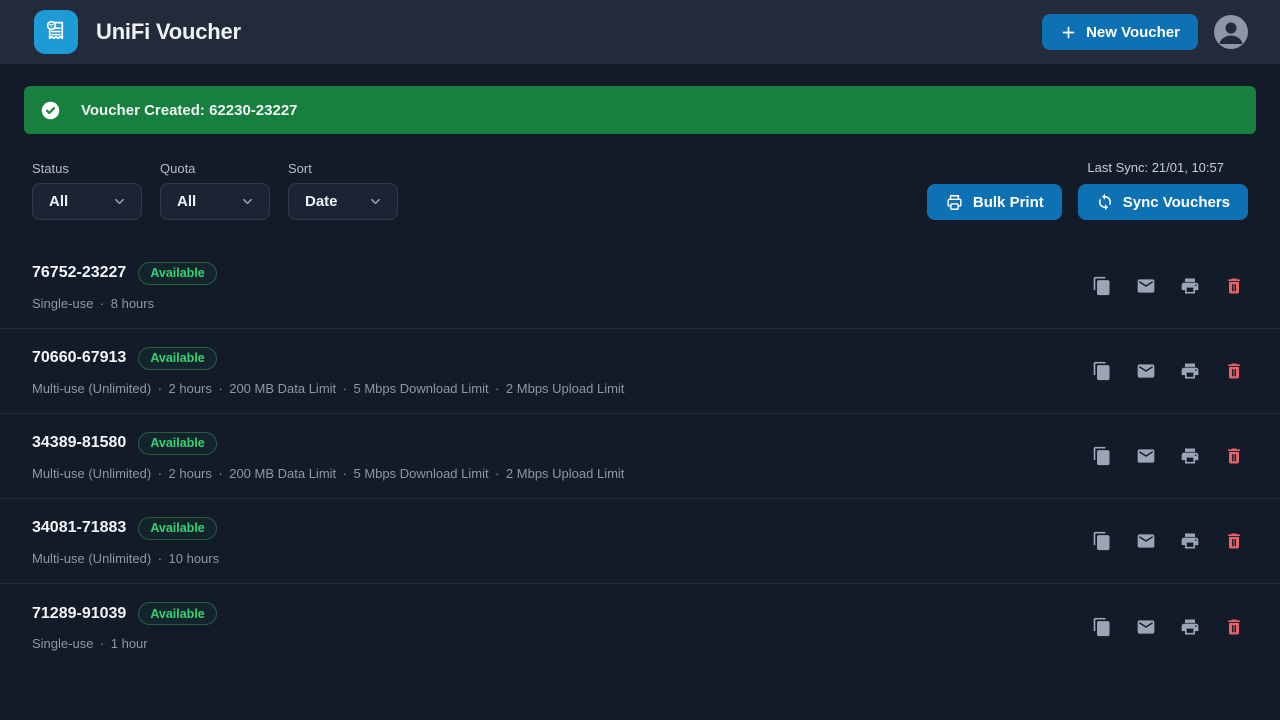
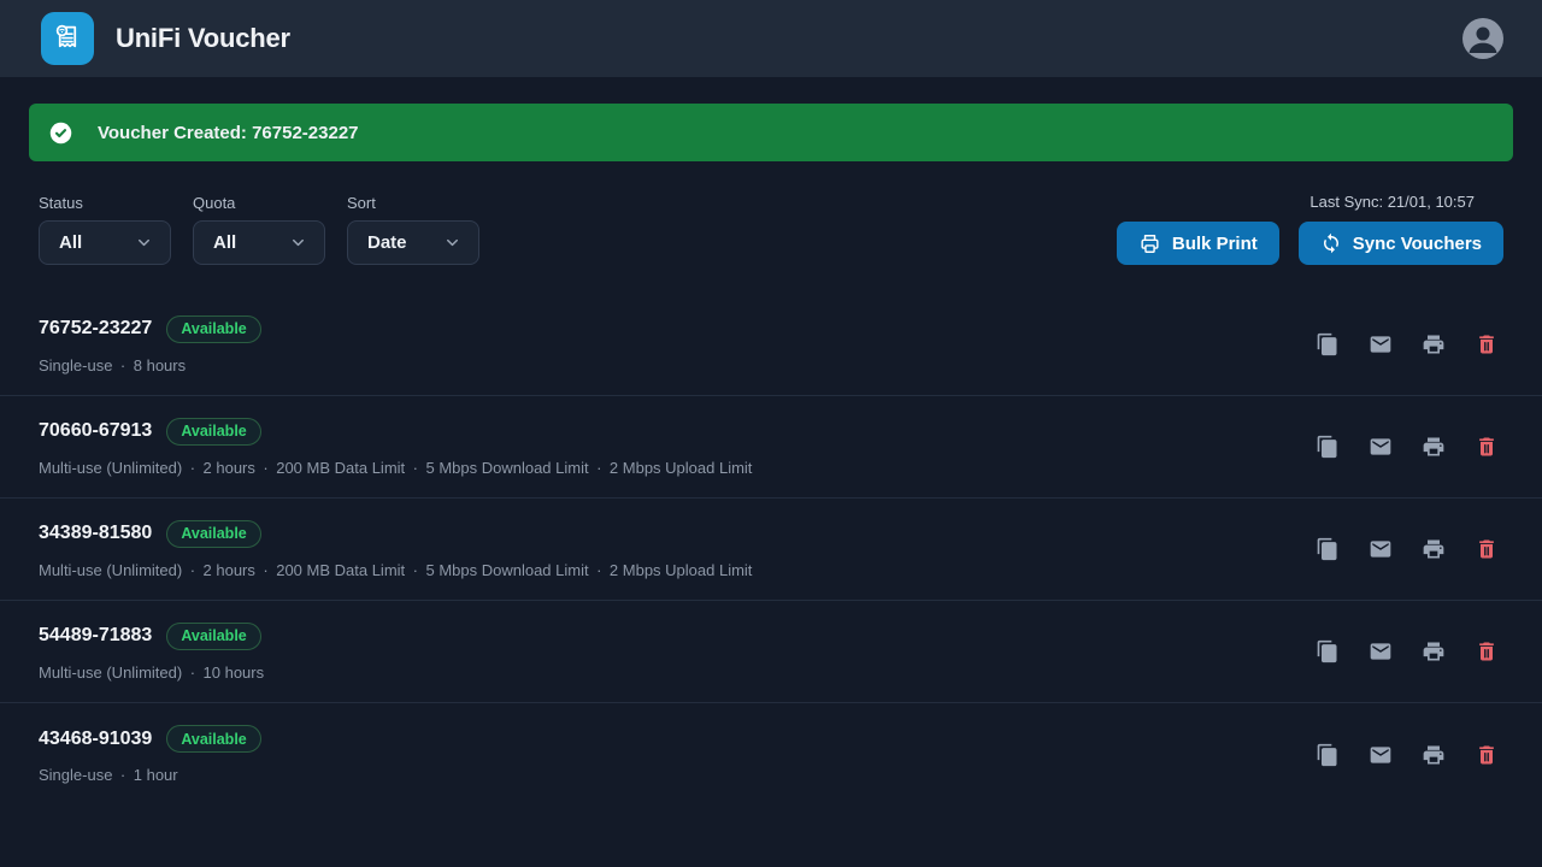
  UniFi Voucher
- New Voucher
- Voucher Created: 62230-23227
+ Voucher Created: 76752-23227
  Status
  All
  Quota
  All
  Sort
  Date
  Last Sync: 21/01, 10:57
  Bulk Print
  Sync Vouchers
  76752-23227
  Available
  Single-use · 8 hours
  70660-67913
  Available
  Multi-use (Unlimited) · 2 hours · 200 MB Data Limit · 5 Mbps Download Limit · 2 Mbps Upload Limit
  34389-81580
  Available
  Multi-use (Unlimited) · 2 hours · 200 MB Data Limit · 5 Mbps Download Limit · 2 Mbps Upload Limit
- 34081-71883
+ 54489-71883
  Available
  Multi-use (Unlimited) · 10 hours
- 71289-91039
+ 43468-91039
  Available
  Single-use · 1 hour
